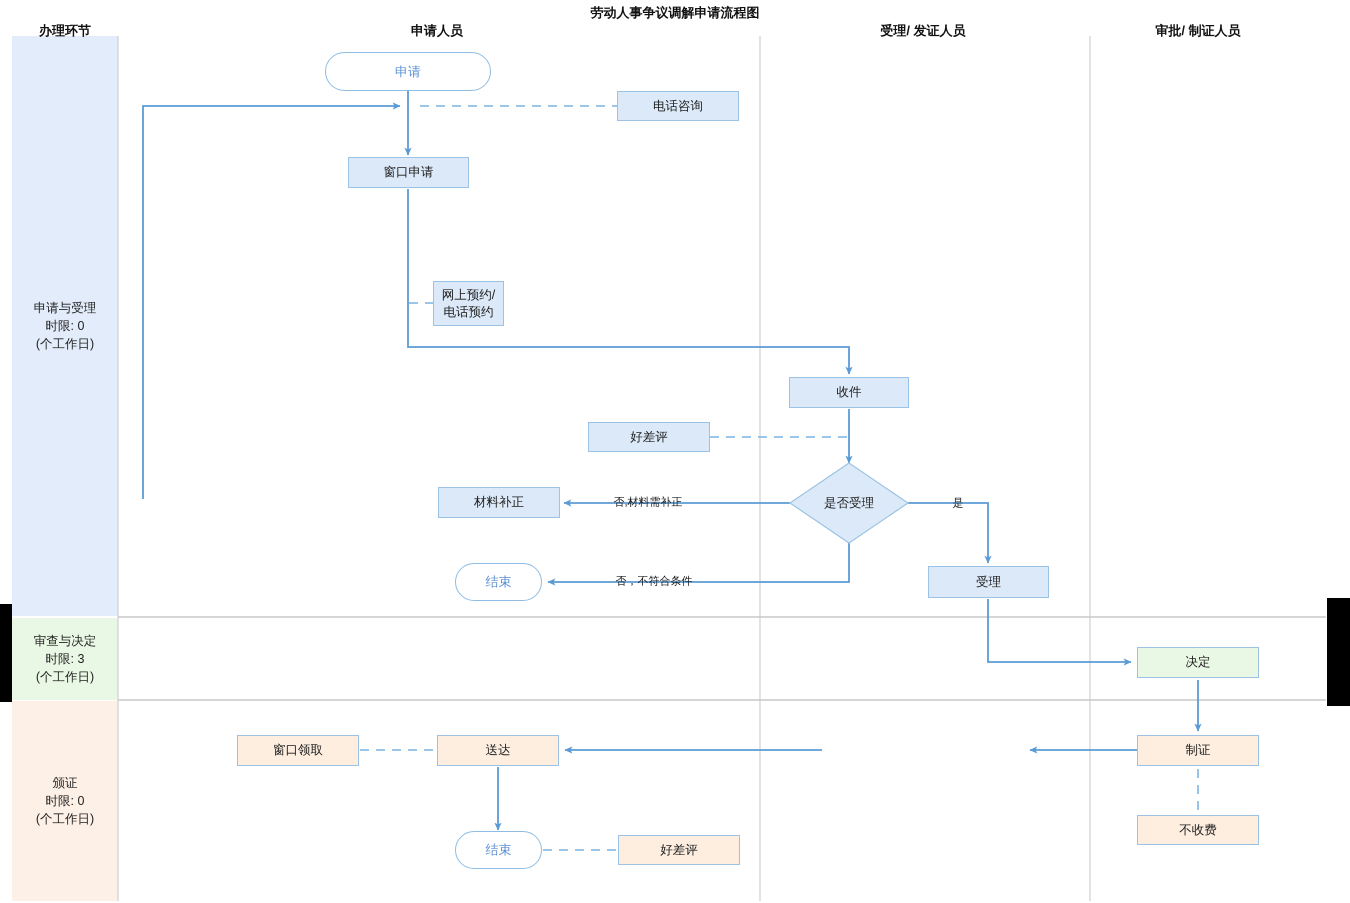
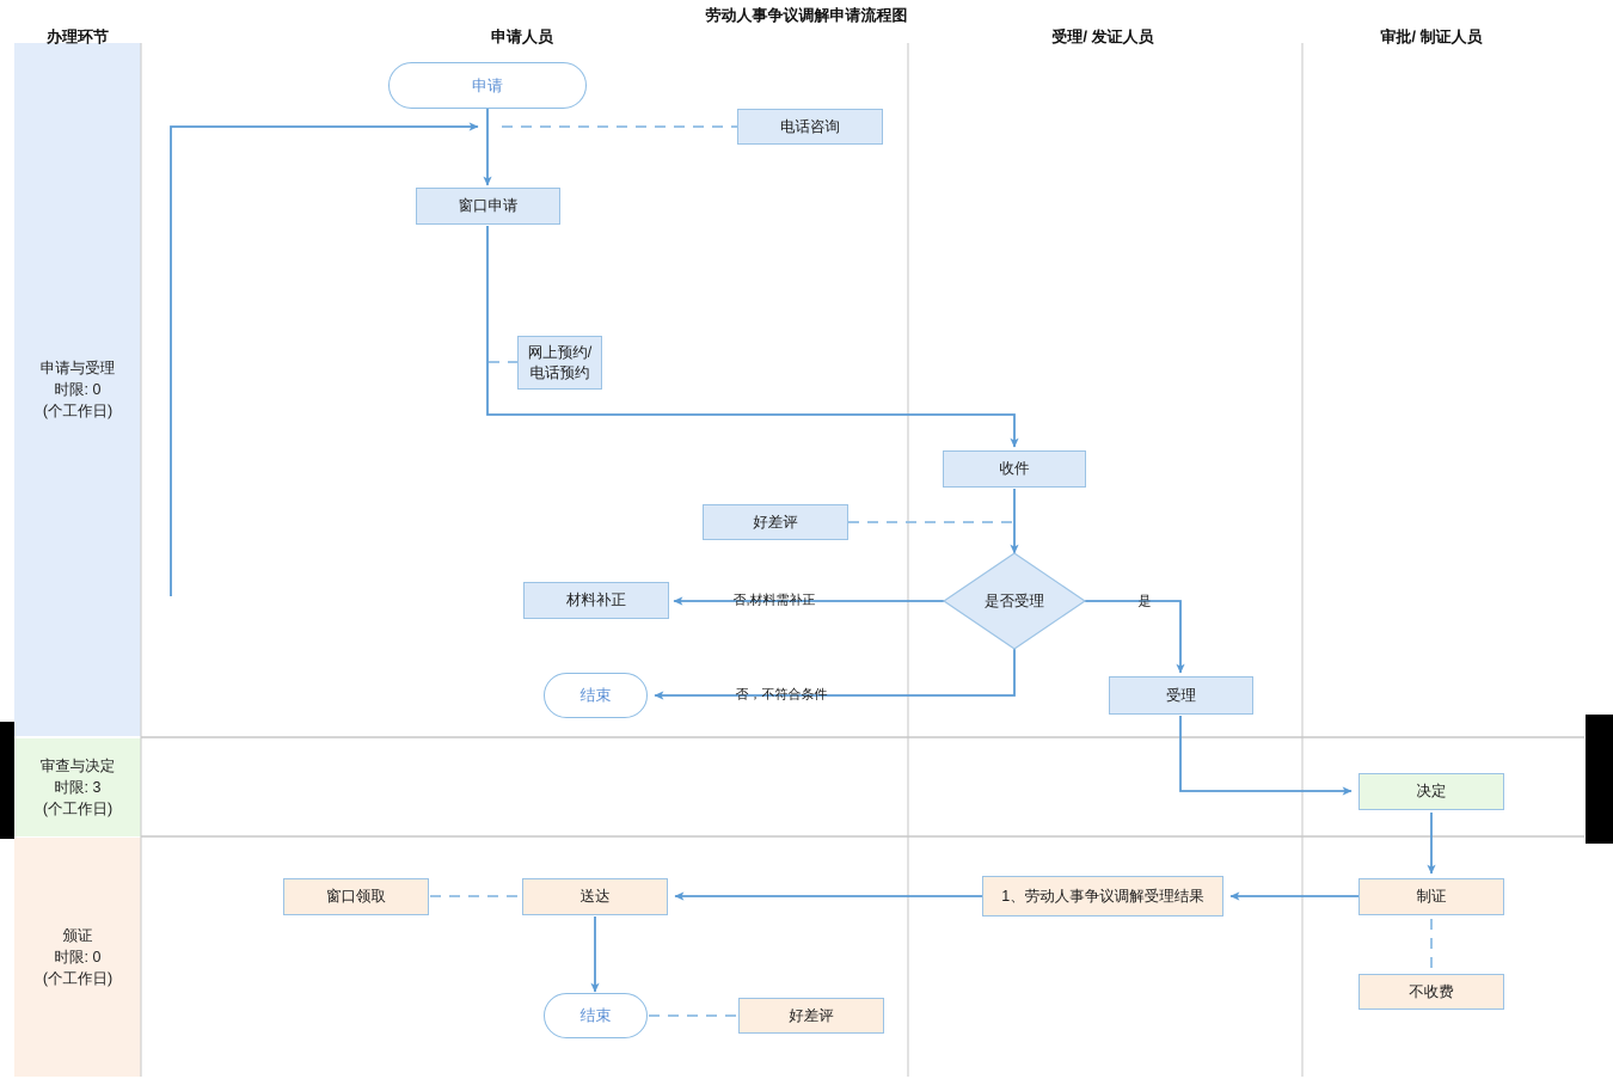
  劳动人事争议调解申请流程图
  申请与受理
  时限: 0
  (个工作日)
  审查与决定
  时限: 3
  (个工作日)
  颁证
  时限: 0
  (个工作日)
  办理环节
  申请人员
  受理/ 发证人员
  审批/ 制证人员
  申请
  电话咨询
  窗口申请
  网上预约/
  电话预约
  收件
  好差评
  是否受理
  材料补正
  结束
  受理
  决定
  制证
  不收费
+ 1、劳动人事争议调解受理结果
  送达
  窗口领取
  结束
  好差评
  否,材料需补正
  是
  否，不符合条件
